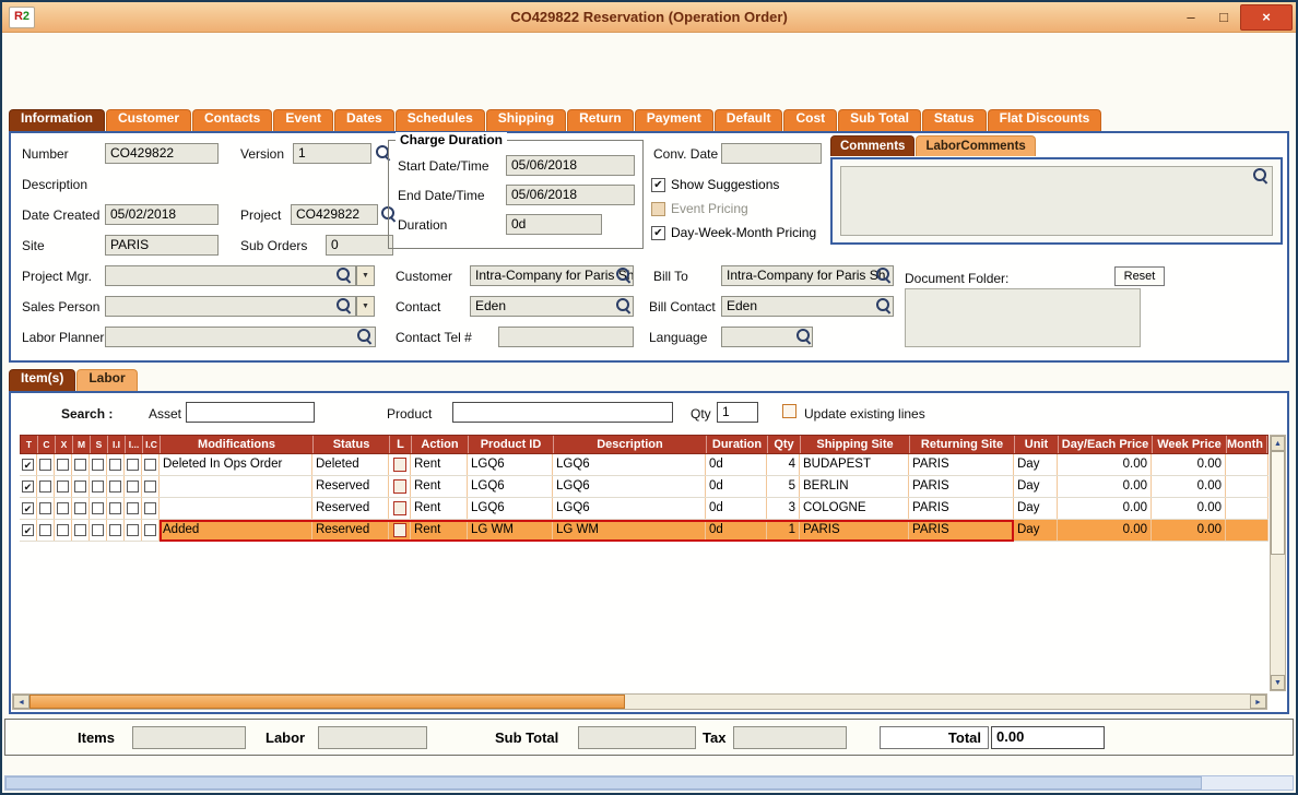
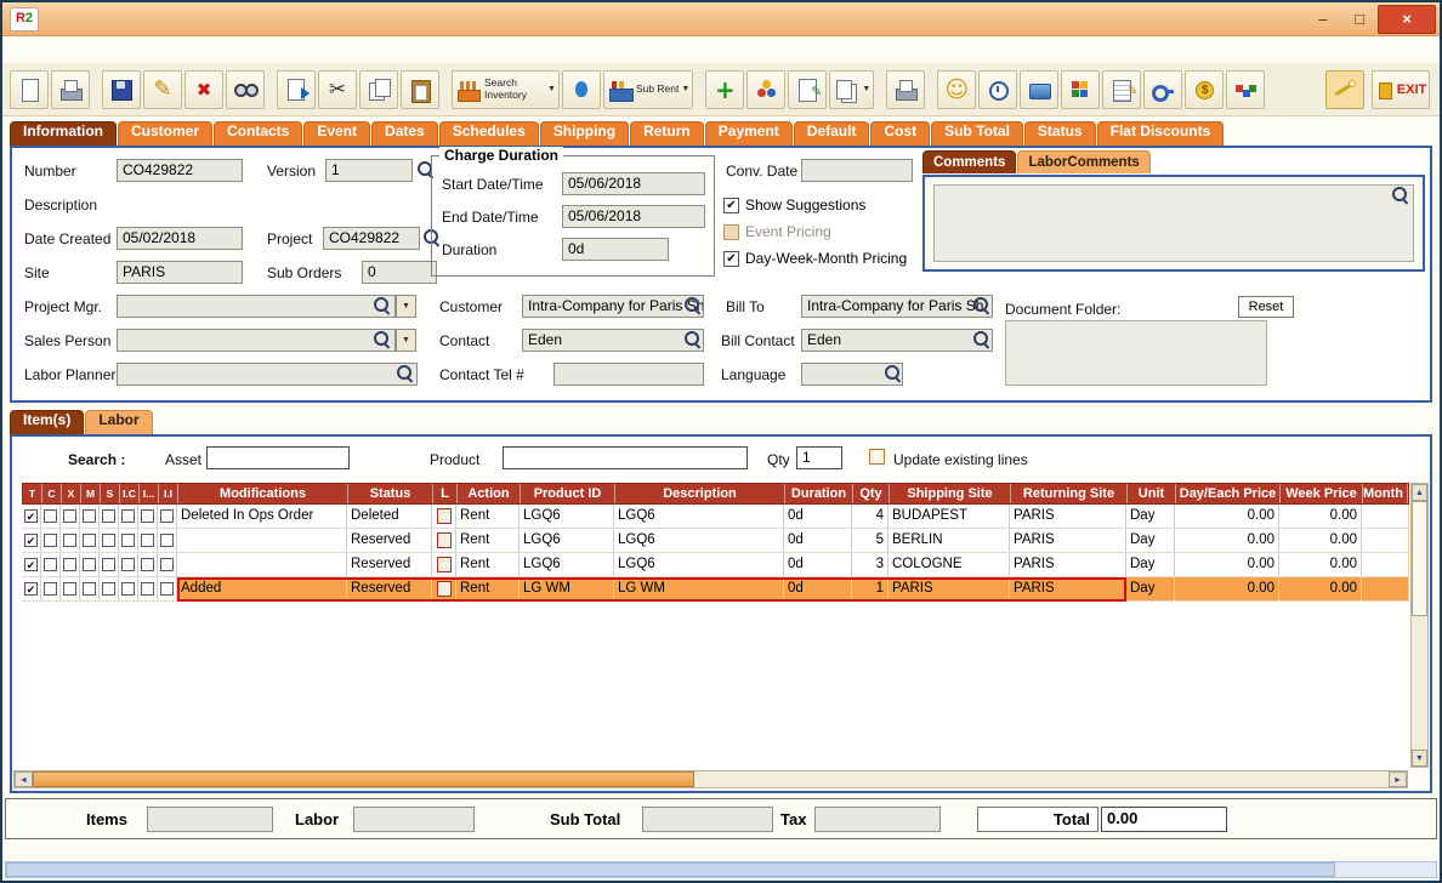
  R2
- CO429822 Reservation (Operation Order)
  –
  □
  ×
+ ✎
+ ✖
+ ✂
+ Search Inventory
+ Sub Rent
+ +
+ ☺
+ EXIT
  Information
  Customer
  Contacts
  Event
  Dates
  Schedules
  Shipping
  Return
  Payment
  Default
  Cost
  Sub Total
  Status
  Flat Discounts
  Number
  CO429822
  Version
  1
  Description
  Date Created
  05/02/2018
  Project
  CO429822
  Site
  PARIS
  Sub Orders
  0
  Project Mgr.
  Sales Person
  Labor Planner
  Charge Duration
  Start Date/Time
  05/06/2018
  End Date/Time
  05/06/2018
  Duration
  0d
  Conv. Date
  Show Suggestions
  Event Pricing
  Day-Week-Month Pricing
  Customer
  Intra-Company for Paris
  Bill To
  Intra-Company for Paris S
  Contact
  Eden
  Bill Contact
  Eden
  Contact Tel #
  Language
  Comments
  LaborComments
  Document Folder:
  Reset
  Item(s)
  Labor
  Search :
  Asset
  Product
  Qty
  1
  Update existing lines
  T
  C
  X
  M
  S
- I.I
+ I.C
  I...
- I.C
+ I.I
  Modifications
  Status
  L
  Action
  Product ID
  Description
  Duration
  Qty
  Shipping Site
  Returning Site
  Unit
  Day/Each Price
  Week Price
  Month
  ✔
  Deleted In Ops Order
  Deleted
  Rent
  LGQ6
  LGQ6
  0d
  4
  BUDAPEST
  PARIS
  Day
  0.00
  0.00
  ✔
  Reserved
  Rent
  LGQ6
  LGQ6
  0d
  5
  BERLIN
  PARIS
  Day
  0.00
  0.00
  ✔
  Reserved
  Rent
  LGQ6
  LGQ6
  0d
  3
  COLOGNE
  PARIS
  Day
  0.00
  0.00
  ✔
  Added
  Reserved
  Rent
  LG WM
  LG WM
  0d
  1
  PARIS
  PARIS
  Day
  0.00
  0.00
  Items
  Labor
  Sub Total
  Tax
  Total
  0.00
